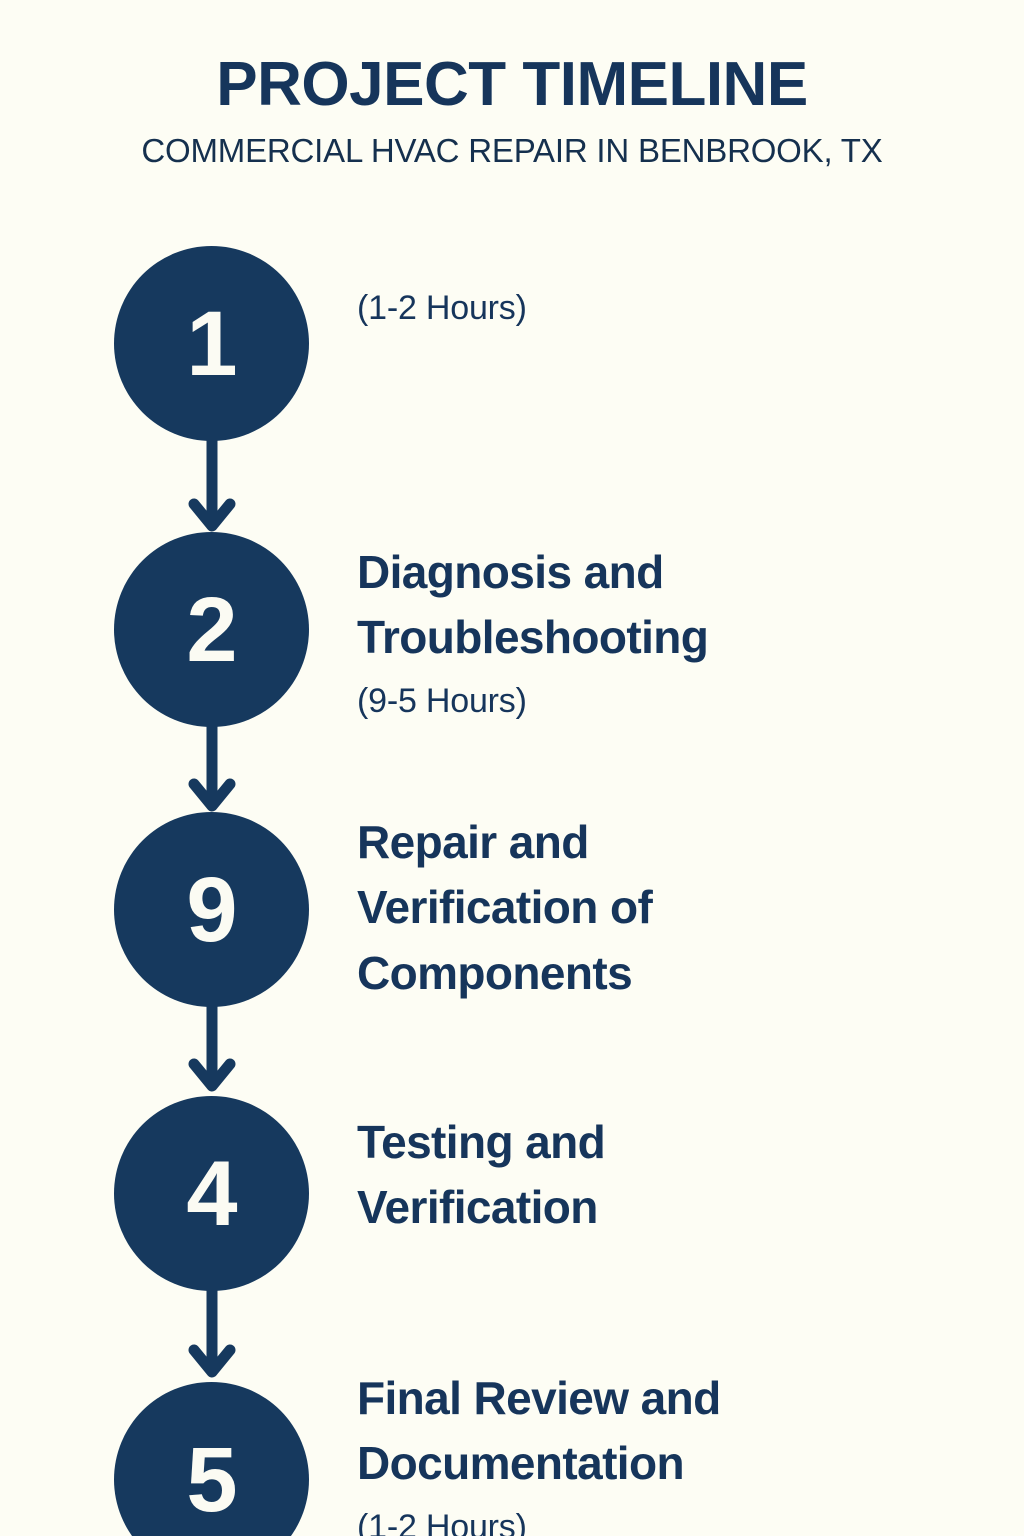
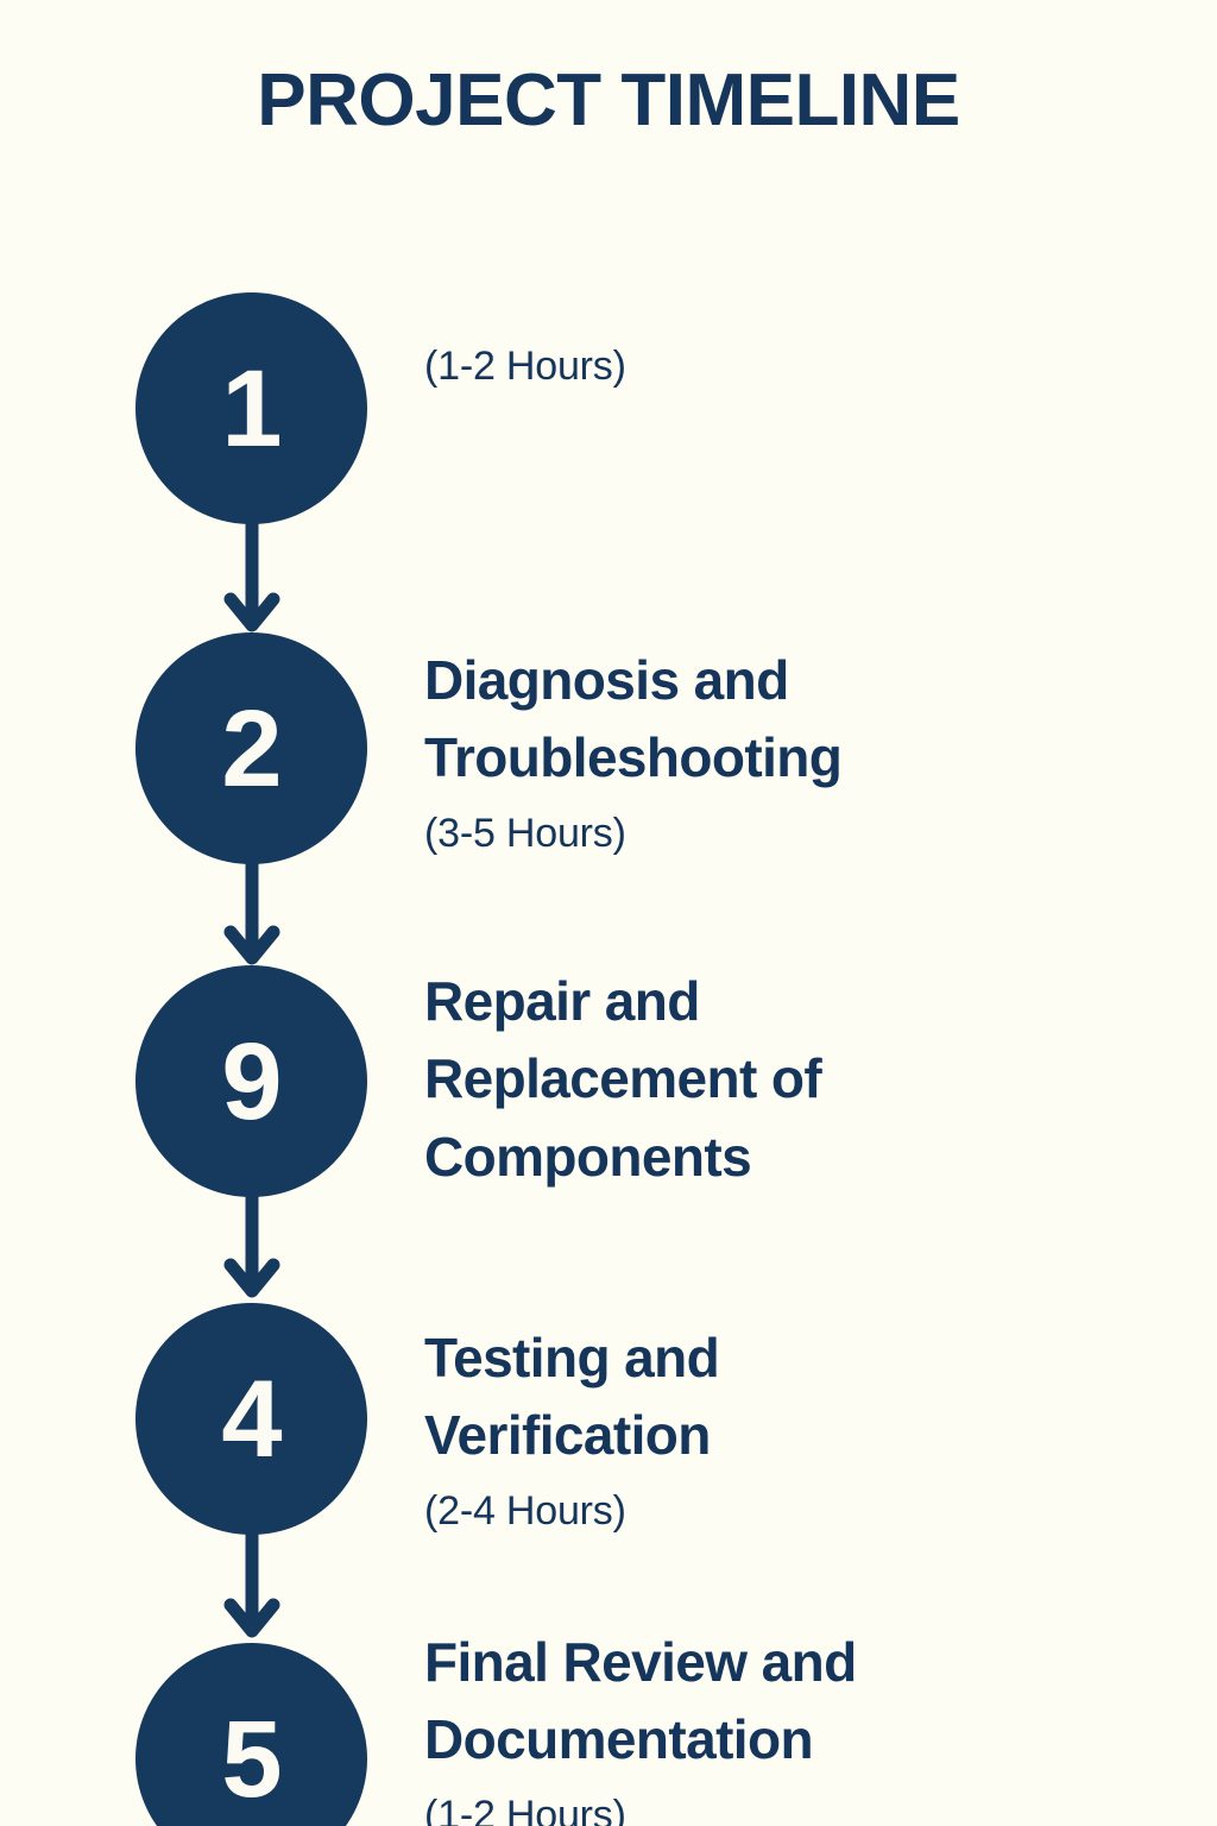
  PROJECT TIMELINE
- COMMERCIAL HVAC REPAIR IN BENBROOK, TX
  1
  (1-2 Hours)
  2
  Diagnosis and Troubleshooting
- (9-5 Hours)
+ (3-5 Hours)
  9
- Repair and Verification of Components
+ Repair and Replacement of Components
  4
  Testing and Verification
+ (2-4 Hours)
  5
  Final Review and Documentation
  (1-2 Hours)
